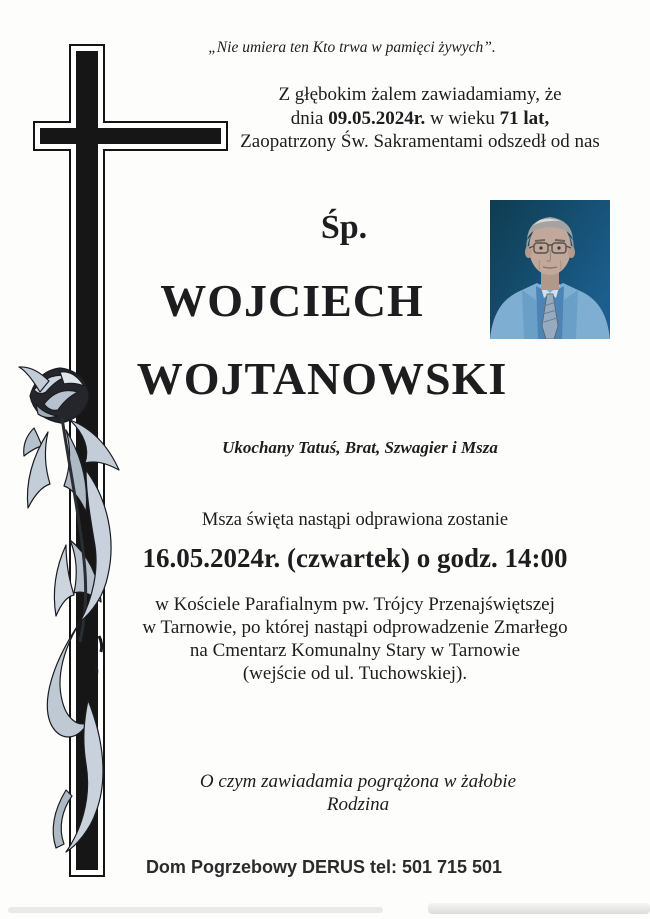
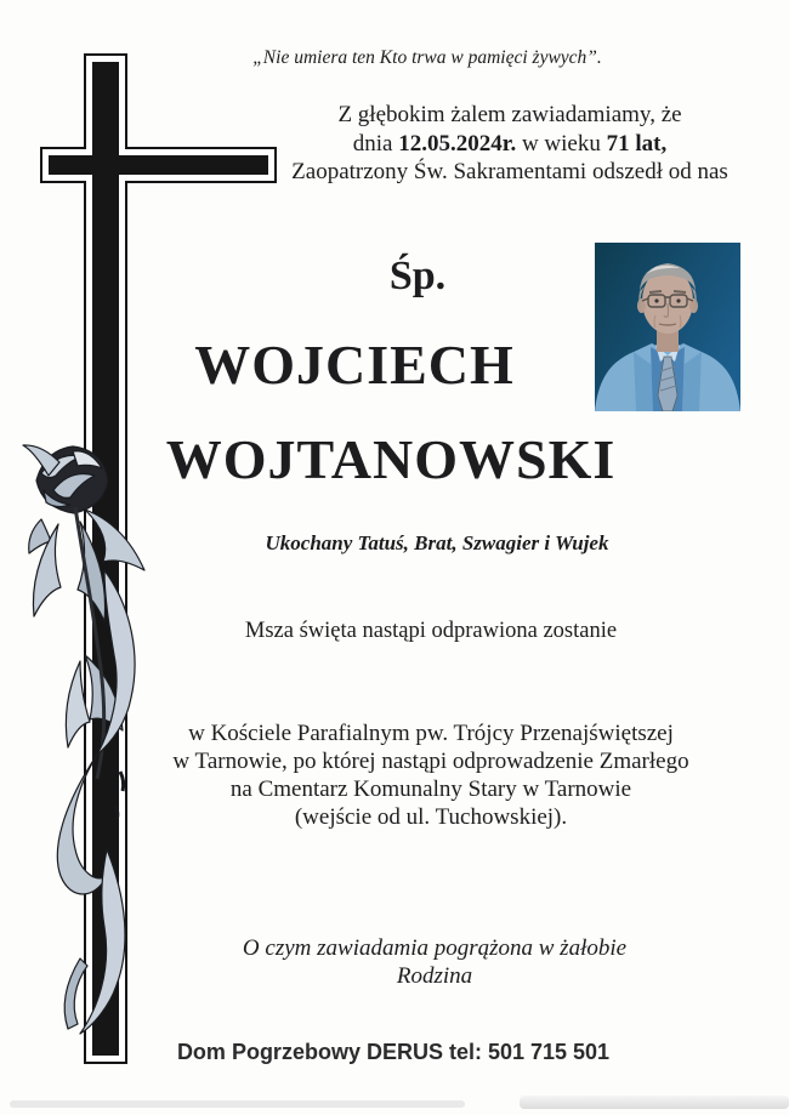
  „Nie umiera ten Kto trwa w pamięci żywych”.
  Z głębokim żalem zawiadamiamy, że
- dnia 09.05.2024r. w wieku 71 lat,
+ dnia 12.05.2024r. w wieku 71 lat,
  Zaopatrzony Św. Sakramentami odszedł od nas
  Śp.
  WOJCIECH
  WOJTANOWSKI
- Ukochany Tatuś, Brat, Szwagier i Msza
+ Ukochany Tatuś, Brat, Szwagier i Wujek
  Msza święta nastąpi odprawiona zostanie
- 16.05.2024r. (czwartek) o godz. 14:00
  w Kościele Parafialnym pw. Trójcy Przenajświętszej
  w Tarnowie, po której nastąpi odprowadzenie Zmarłego
  na Cmentarz Komunalny Stary w Tarnowie
  (wejście od ul. Tuchowskiej).
  O czym zawiadamia pogrążona w żałobie
  Rodzina
  Dom Pogrzebowy DERUS tel: 501 715 501
